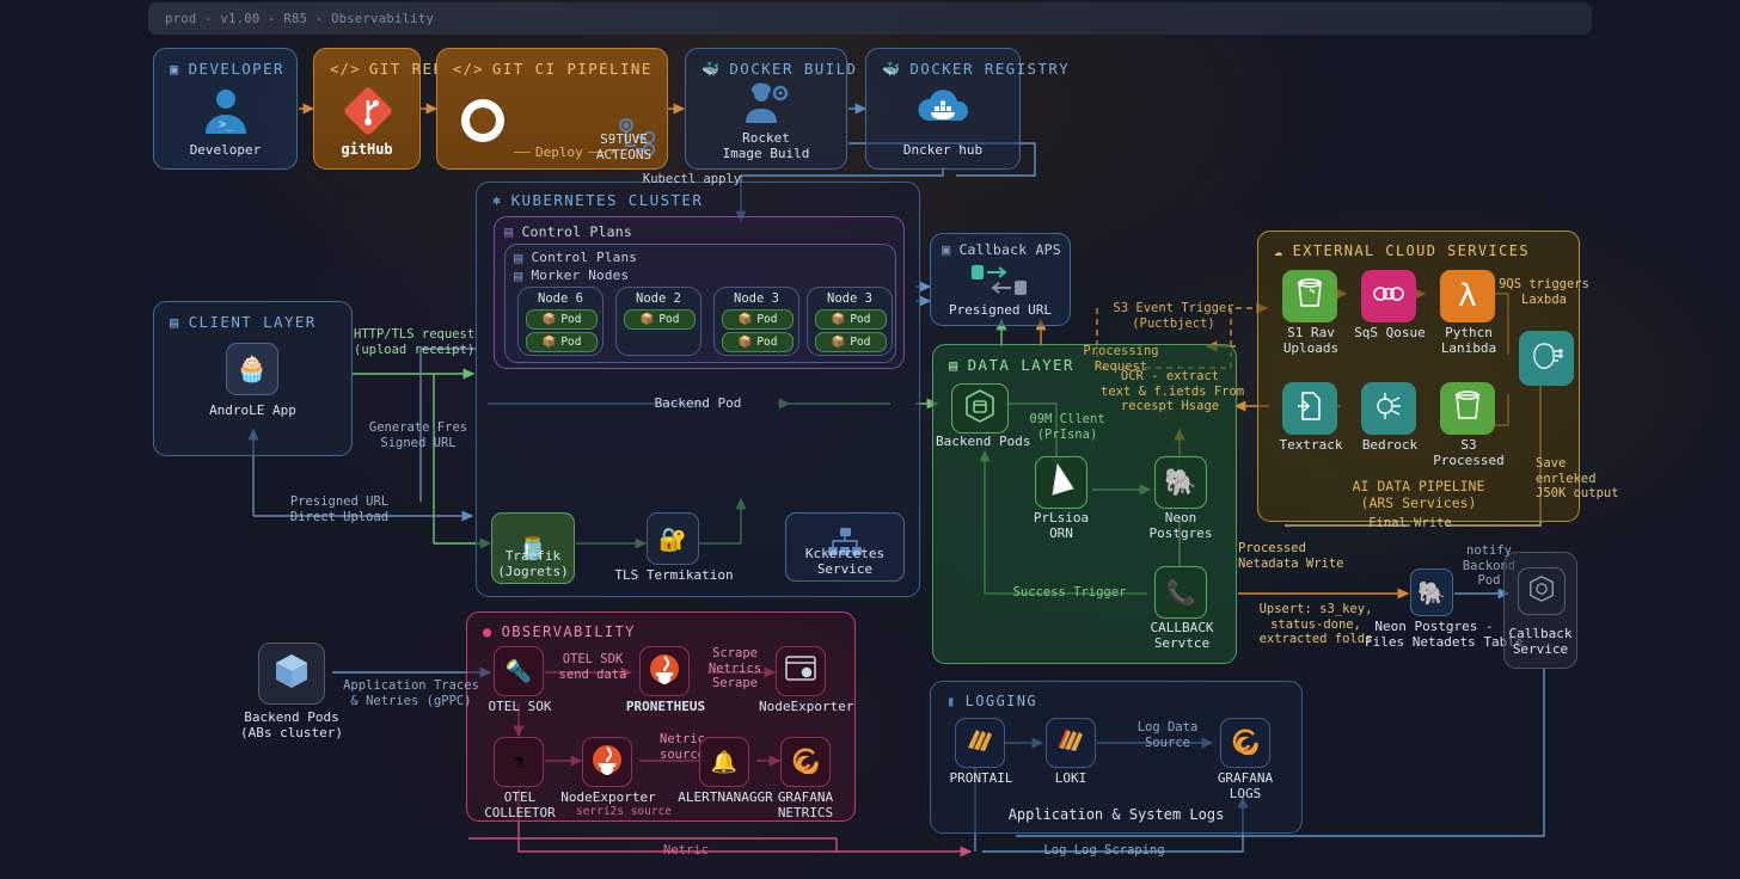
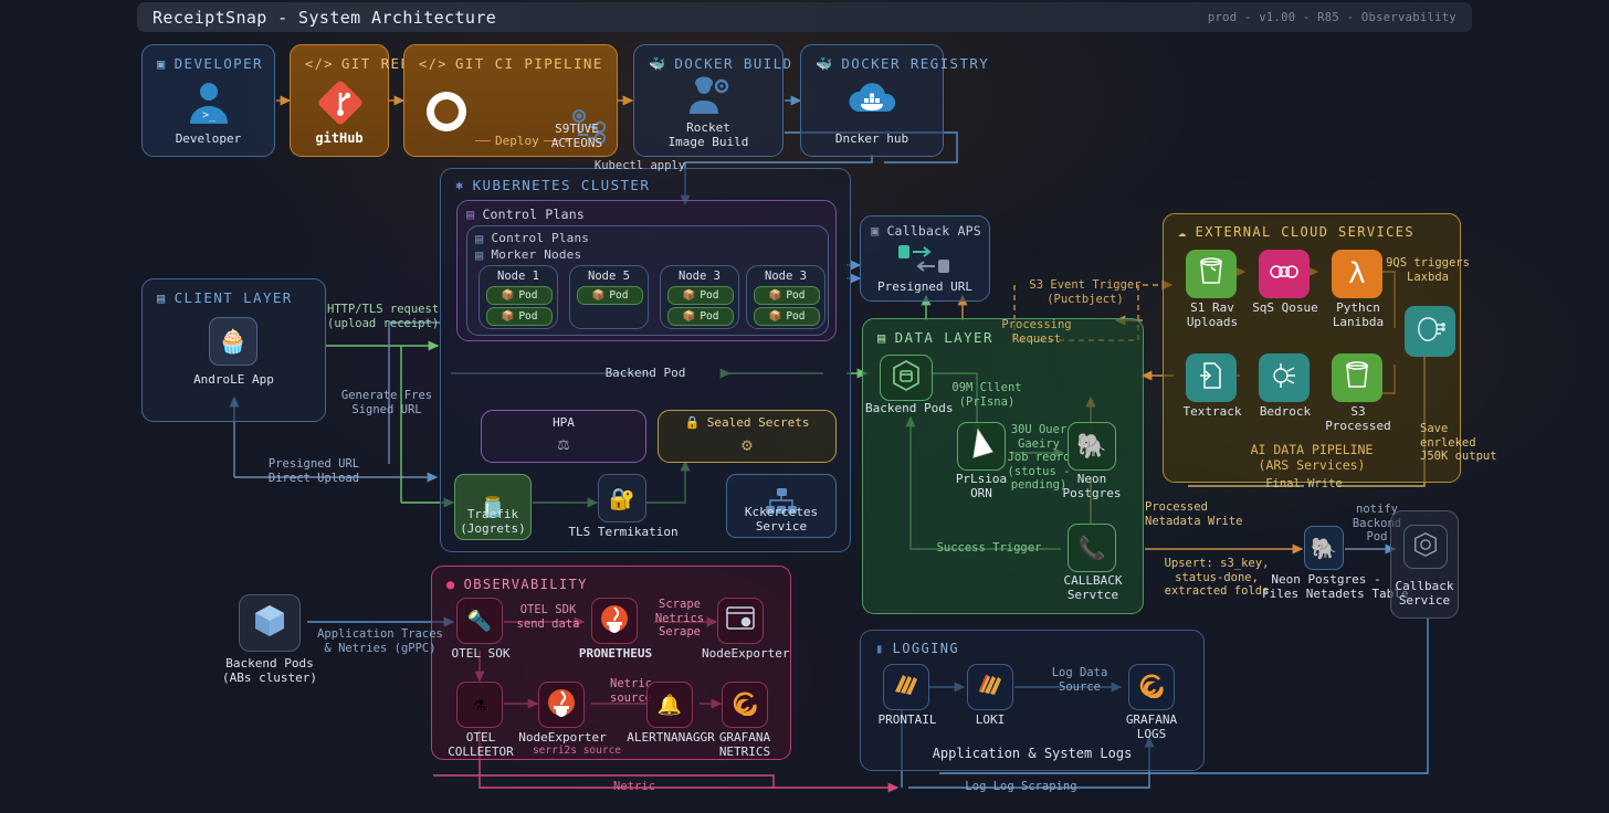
+ ReceiptSnap - System Architecture
  prod - v1.00 - R85 - Observability
  ▣
  DEVELOPER
  >_
  Developer
  </>
  GIT RE
  gitHub
  </>
  GIT CI PIPELINE
  Deploy
  ➤
  S9TUVE
  ACTEONS
  🐳
  DOCKER BUILD
  Rocket
  Image Build
  🐳
  DOCKER REGISTRY
  Dncker hub
  ⎈
  KUBERNETES CLUSTER
  ▤
  Control Plans
  ▤
  Control Plans
  ▤
  Morker Nodes
- Node 6
+ Node 1
  📦
  Pod
  📦
  Pod
- Node 2
+ Node 5
  📦
  Pod
  Node 3
  📦
  Pod
  📦
  Pod
  Node 3
  📦
  Pod
  📦
  Pod
  Backend Pod
+ HPA
+ ⚖
+ 🔒 Sealed Secrets
+ ⚙
  🫙
  Traefik
  (Jogrets)
  🔐
  TLS Termikation
  Kckercetes
  Service
  ▤
  CLIENT LAYER
  🧁
  AndroLE App
  ▣
  Callback APS
  Presigned URL
  ▤
  DATA LAYER
  Backend Pod
  09M Cllent
  (PrIsna)
  PrLsioa
  ORN
+ 30U Ouer
+ Gaeiry
+ Job reord
+ (stotus -
+ pending)
  🐘
  Neon
  Postgres
- OCR - extract
- text & f.ietds From
- recespt Hsage
  📞
  CALLBACK
  Servtce
  Success Trigger
  ☁
  EXTERNAL CLOUD SERVICES
  S1 Rav
  Uploads
  SqS Qosue
  λ
  Pythcn
  Lanibda
  9QS triggers
  Laxbda
  Textrack
  Bedrock
  S3
  Processed
  AI DATA PIPELINE
  (ARS Services)
  Save
  enrleked
  J50K output
  Final Write
  Processed
  Netadata Write
  Upsert: s3_key,
  status-done,
  extracted folds
  🐘
  Neon Postgres -
  Files Netadets Tab
  notify
  Backond
  Pod
  Callback
  Service
  ●
  OBSERVABILITY
  🔦
  OTEL SOK
  OTEL SDK
  send data
  PRONETHEUS
  Scrape
  Netrics
  Serape
  NodeExporter
  ⚗
  OTEL
  COLLEETOR
  NodeExporter
  serri2s source
  Netri
  sourc
  🔔
  ALERTNANAGGR
  GRAFANA
  NETRICS
  ▮
  LOGGING
  PRONTAIL
  LOKI
  Log Data
  Source
  GRAFANA
  LOGS
  Application & System Logs
  Backend Pods
  (ABs cluster)
  Kubectl apply
  HTTP/TLS request
  (upload receipt)
  Generate Fres
  Signed URL
  Presigned URL
  Direct Upload
  S3 Event Trigger
  (Puctbject)
  Processing
  Request
  Application Traces
  & Netries (gPPC)
  Netric
  Log Log Scraping
